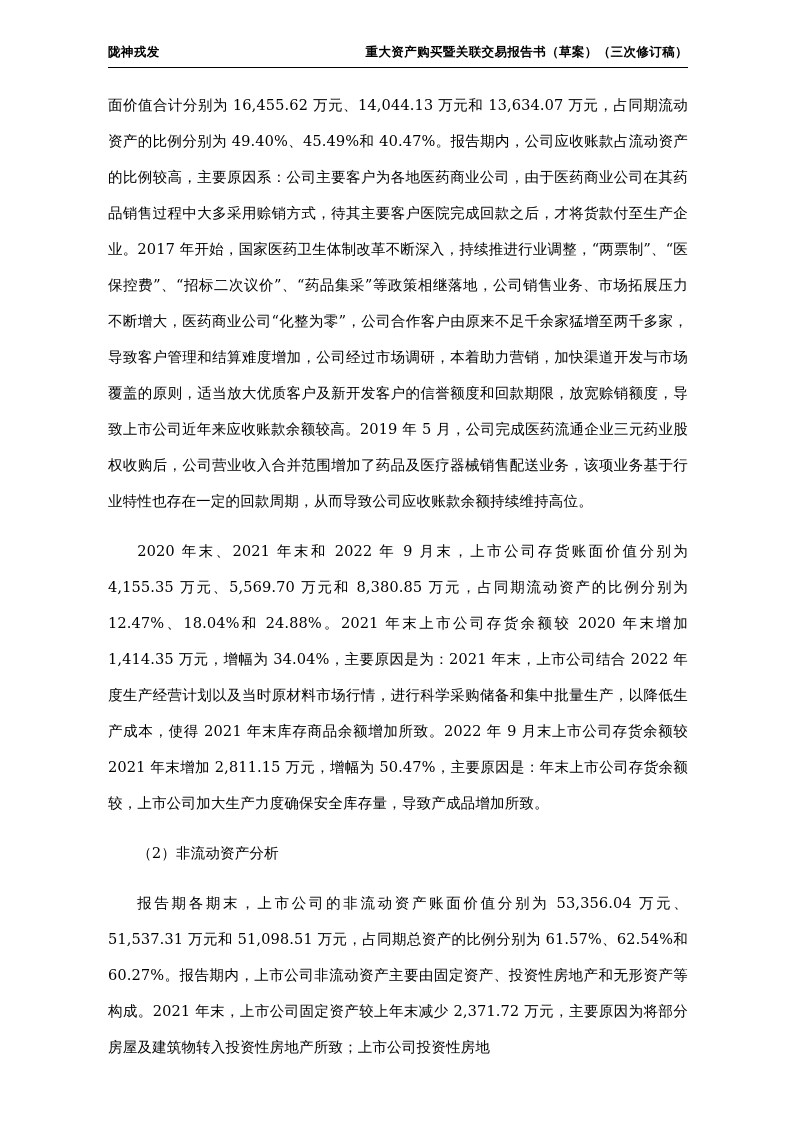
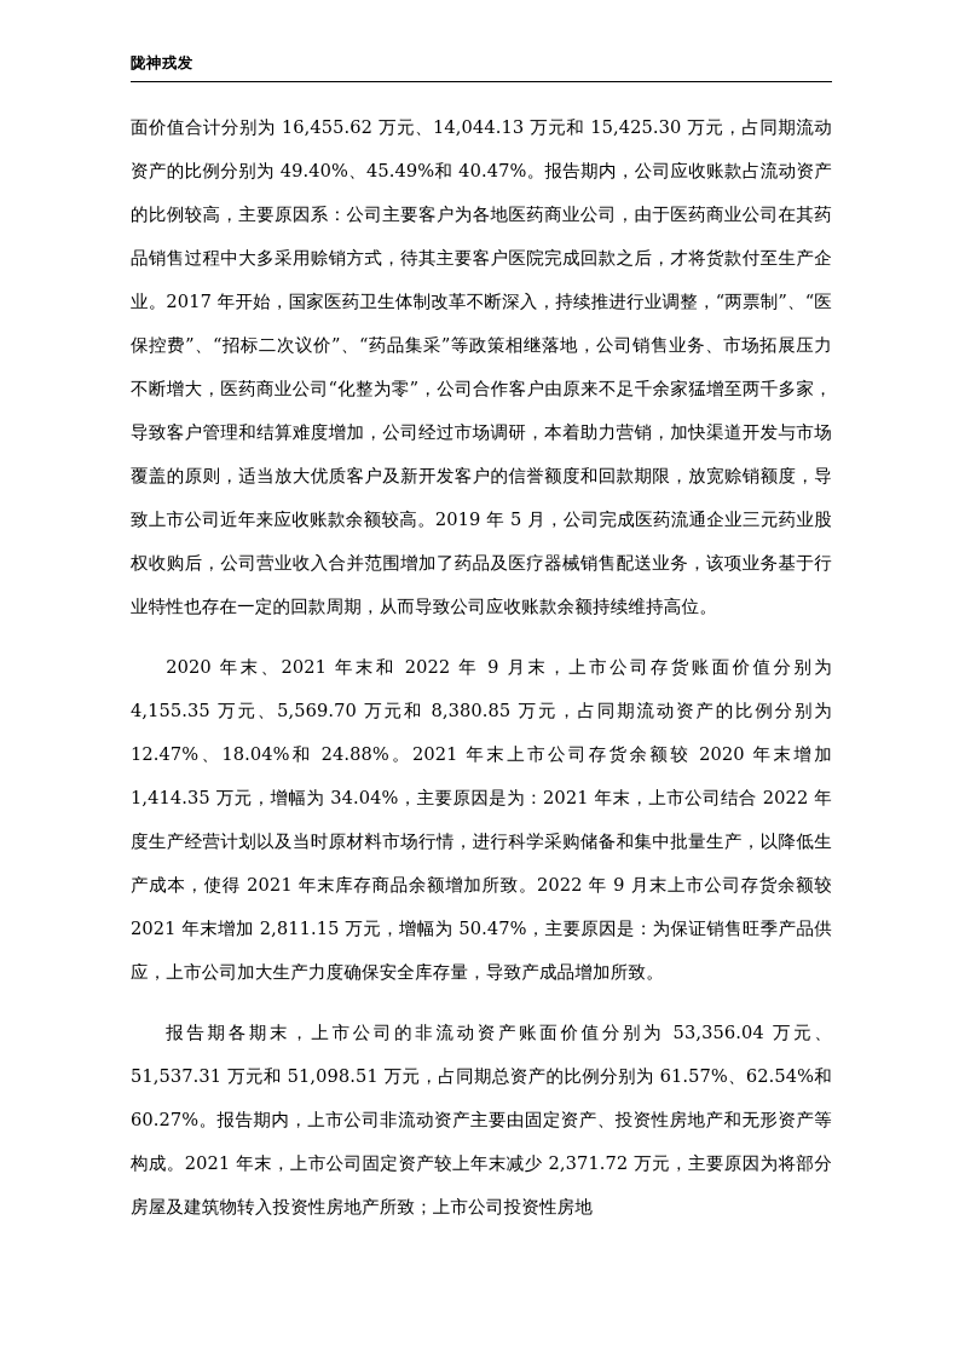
  陇神戎发
- 重大资产购买暨关联交易报告书（草案）（三次修订稿）
- 面价值合计分别为 16,455.62 万元、14,044.13 万元和 13,634.07 万元，占同期流动资产的比例分别为 49.40%、45.49%和 40.47%。报告期内，公司应收账款占流动资产的比例较高，主要原因系：公司主要客户为各地医药商业公司，由于医药商业公司在其药品销售过程中大多采用赊销方式，待其主要客户医院完成回款之后，才将货款付至生产企业。2017 年开始，国家医药卫生体制改革不断深入，持续推进行业调整，“两票制”、“医保控费”、“招标二次议价”、“药品集采”等政策相继落地，公司销售业务、市场拓展压力不断增大，医药商业公司“化整为零”，公司合作客户由原来不足千余家猛增至两千多家，导致客户管理和结算难度增加，公司经过市场调研，本着助力营销，加快渠道开发与市场覆盖的原则，适当放大优质客户及新开发客户的信誉额度和回款期限，放宽赊销额度，导致上市公司近年来应收账款余额较高。2019 年 5 月，公司完成医药流通企业三元药业股权收购后，公司营业收入合并范围增加了药品及医疗器械销售配送业务，该项业务基于行业特性也存在一定的回款周期，从而导致公司应收账款余额持续维持高位。
+ 面价值合计分别为 16,455.62 万元、14,044.13 万元和 15,425.30 万元，占同期流动资产的比例分别为 49.40%、45.49%和 40.47%。报告期内，公司应收账款占流动资产的比例较高，主要原因系：公司主要客户为各地医药商业公司，由于医药商业公司在其药品销售过程中大多采用赊销方式，待其主要客户医院完成回款之后，才将货款付至生产企业。2017 年开始，国家医药卫生体制改革不断深入，持续推进行业调整，“两票制”、“医保控费”、“招标二次议价”、“药品集采”等政策相继落地，公司销售业务、市场拓展压力不断增大，医药商业公司“化整为零”，公司合作客户由原来不足千余家猛增至两千多家，导致客户管理和结算难度增加，公司经过市场调研，本着助力营销，加快渠道开发与市场覆盖的原则，适当放大优质客户及新开发客户的信誉额度和回款期限，放宽赊销额度，导致上市公司近年来应收账款余额较高。2019 年 5 月，公司完成医药流通企业三元药业股权收购后，公司营业收入合并范围增加了药品及医疗器械销售配送业务，该项业务基于行业特性也存在一定的回款周期，从而导致公司应收账款余额持续维持高位。
- 2020 年末、2021 年末和 2022 年 9 月末，上市公司存货账面价值分别为 4,155.35 万元、5,569.70 万元和 8,380.85 万元，占同期流动资产的比例分别为 12.47%、18.04%和 24.88%。2021 年末上市公司存货余额较 2020 年末增加 1,414.35 万元，增幅为 34.04%，主要原因是为：2021 年末，上市公司结合 2022 年度生产经营计划以及当时原材料市场行情，进行科学采购储备和集中批量生产，以降低生产成本，使得 2021 年末库存商品余额增加所致。2022 年 9 月末上市公司存货余额较 2021 年末增加 2,811.15 万元，增幅为 50.47%，主要原因是：年末上市公司存货余额较，上市公司加大生产力度确保安全库存量，导致产成品增加所致。
+ 2020 年末、2021 年末和 2022 年 9 月末，上市公司存货账面价值分别为 4,155.35 万元、5,569.70 万元和 8,380.85 万元，占同期流动资产的比例分别为 12.47%、18.04%和 24.88%。2021 年末上市公司存货余额较 2020 年末增加 1,414.35 万元，增幅为 34.04%，主要原因是为：2021 年末，上市公司结合 2022 年度生产经营计划以及当时原材料市场行情，进行科学采购储备和集中批量生产，以降低生产成本，使得 2021 年末库存商品余额增加所致。2022 年 9 月末上市公司存货余额较 2021 年末增加 2,811.15 万元，增幅为 50.47%，主要原因是：为保证销售旺季产品供应，上市公司加大生产力度确保安全库存量，导致产成品增加所致。
- （2）非流动资产分析
  报告期各期末，上市公司的非流动资产账面价值分别为 53,356.04 万元、51,537.31 万元和 51,098.51 万元，占同期总资产的比例分别为 61.57%、62.54%和 60.27%。报告期内，上市公司非流动资产主要由固定资产、投资性房地产和无形资产等构成。2021 年末，上市公司固定资产较上年末减少 2,371.72 万元，主要原因为将部分房屋及建筑物转入投资性房地产所致；上市公司投资性房地
